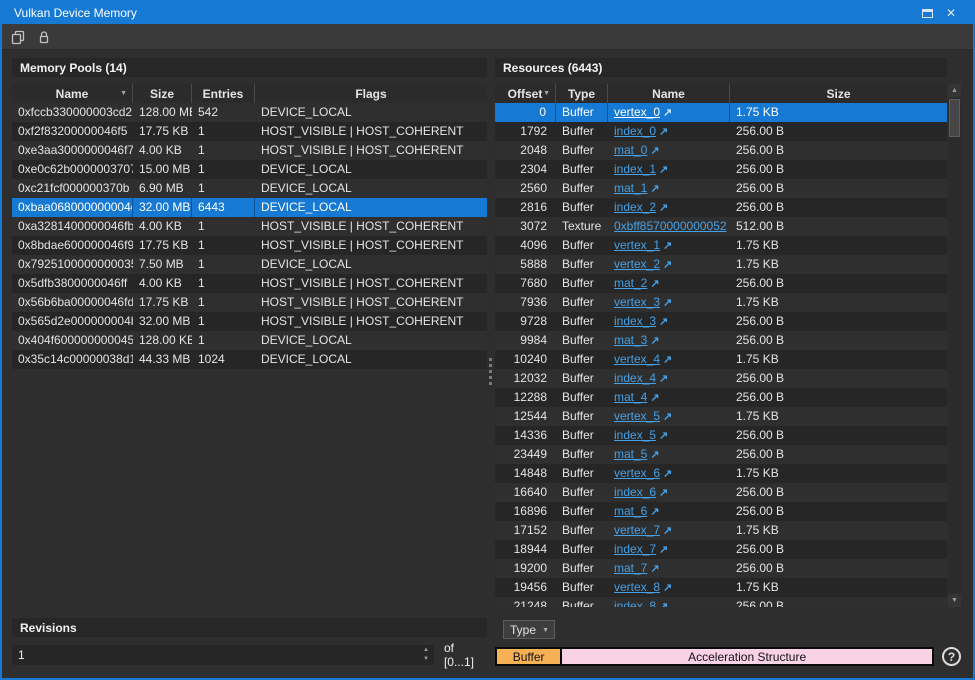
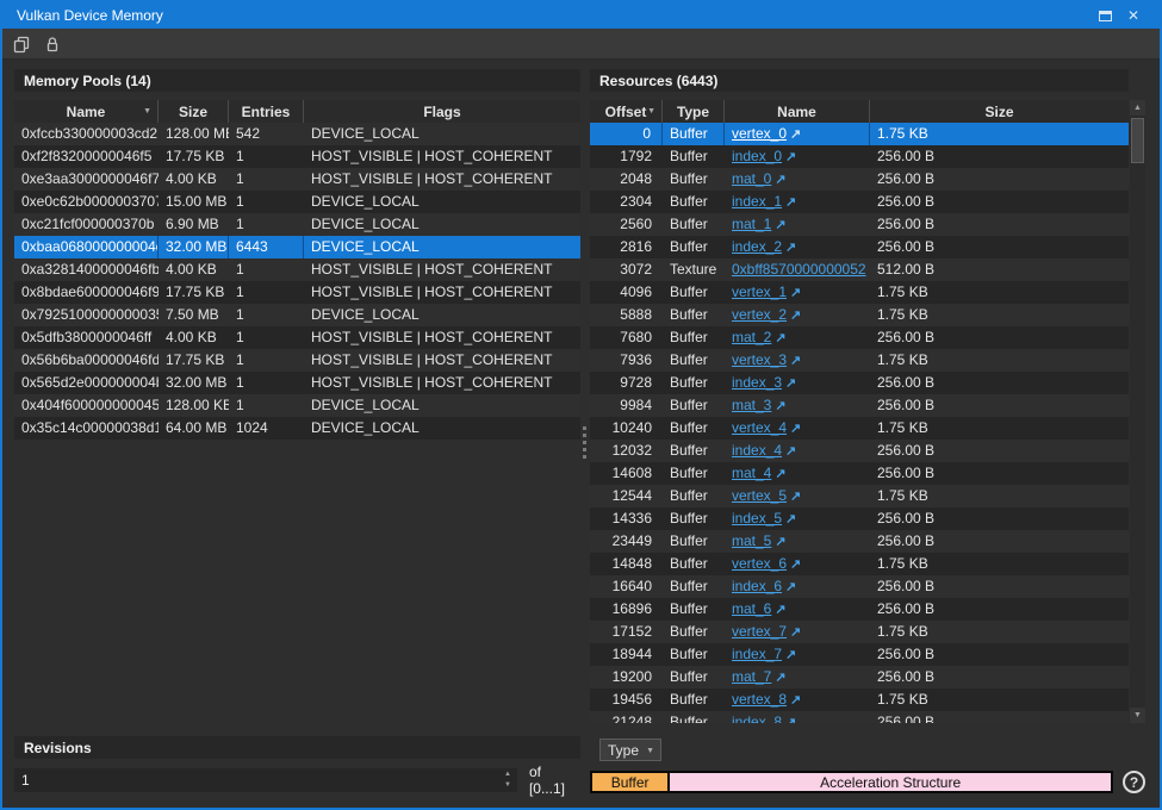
  Vulkan Device Memory
  ✕
  Memory Pools (14)
  Name
  Size
  Entries
  Flags
  0xfccb330000003cd2
  128.00 M
  542
  DEVICE_LOCAL
  0xf2f83200000046f5
  17.75 KB
  1
  HOST_VISIBLE | HOST_COHERENT
  0xe3aa3000000046f7
  4.00 KB
  1
  HOST_VISIBLE | HOST_COHERENT
  0xe0c62b000000370
  15.00 MB
  1
  DEVICE_LOCAL
  0xc21fcf000000370b
  6.90 MB
  1
  DEVICE_LOCAL
  0xbaa068000000004
  32.00 MB
  6443
  DEVICE_LOCAL
  0xa3281400000046fb
  4.00 KB
  1
  HOST_VISIBLE | HOST_COHERENT
  0x8bdae600000046f9
  17.75 KB
  1
  HOST_VISIBLE | HOST_COHERENT
  0x792510000000003
  7.50 MB
  1
  DEVICE_LOCAL
  0x5dfb3800000046ff
  4.00 KB
  1
  HOST_VISIBLE | HOST_COHERENT
  0x56b6ba00000046fd
  17.75 KB
  1
  HOST_VISIBLE | HOST_COHERENT
  0x565d2e000000004
  32.00 MB
  1
  HOST_VISIBLE | HOST_COHERENT
  0x404f600000000045
  128.00 KB
  1
  DEVICE_LOCAL
  0x35c14c00000038d1
- 44.33 MB
+ 64.00 MB
  1024
  DEVICE_LOCAL
  Revisions
  1
  of [0...1]
  Resources (6443)
  Offset
  Type
  Name
  Size
  0
  Buffer
  vertex_0
  1.75 KB
  1792
  Buffer
  index_0
  256.00 B
  2048
  Buffer
  mat_0
  256.00 B
  2304
  Buffer
  index_1
  256.00 B
  2560
  Buffer
  mat_1
  256.00 B
  2816
  Buffer
  index_2
  256.00 B
  3072
  Texture
  0xbff8570000000052
  512.00 B
  4096
  Buffer
  vertex_1
  1.75 KB
  5888
  Buffer
  vertex_2
  1.75 KB
  7680
  Buffer
  mat_2
  256.00 B
  7936
  Buffer
  vertex_3
  1.75 KB
  9728
  Buffer
  index_3
  256.00 B
  9984
  Buffer
  mat_3
  256.00 B
  10240
  Buffer
  vertex_4
  1.75 KB
  12032
  Buffer
  index_4
  256.00 B
- 12288
+ 14608
  Buffer
  mat_4
  256.00 B
  12544
  Buffer
  vertex_5
  1.75 KB
  14336
  Buffer
  index_5
  256.00 B
  23449
  Buffer
  mat_5
  256.00 B
  14848
  Buffer
  vertex_6
  1.75 KB
  16640
  Buffer
  index_6
  256.00 B
  16896
  Buffer
  mat_6
  256.00 B
  17152
  Buffer
  vertex_7
  1.75 KB
  18944
  Buffer
  index_7
  256.00 B
  19200
  Buffer
  mat_7
  256.00 B
  19456
  Buffer
  vertex_8
  1.75 KB
  21248
  Buffer
  index_8
  256.00 B
  Type
  Buffer
  Acceleration Structure
